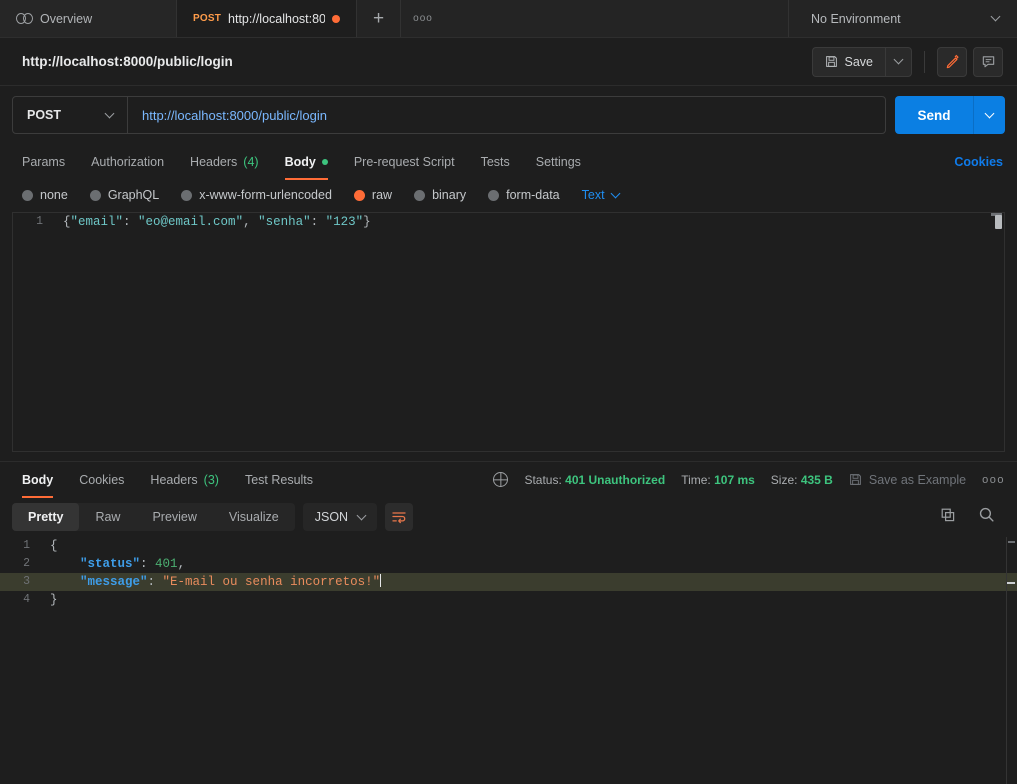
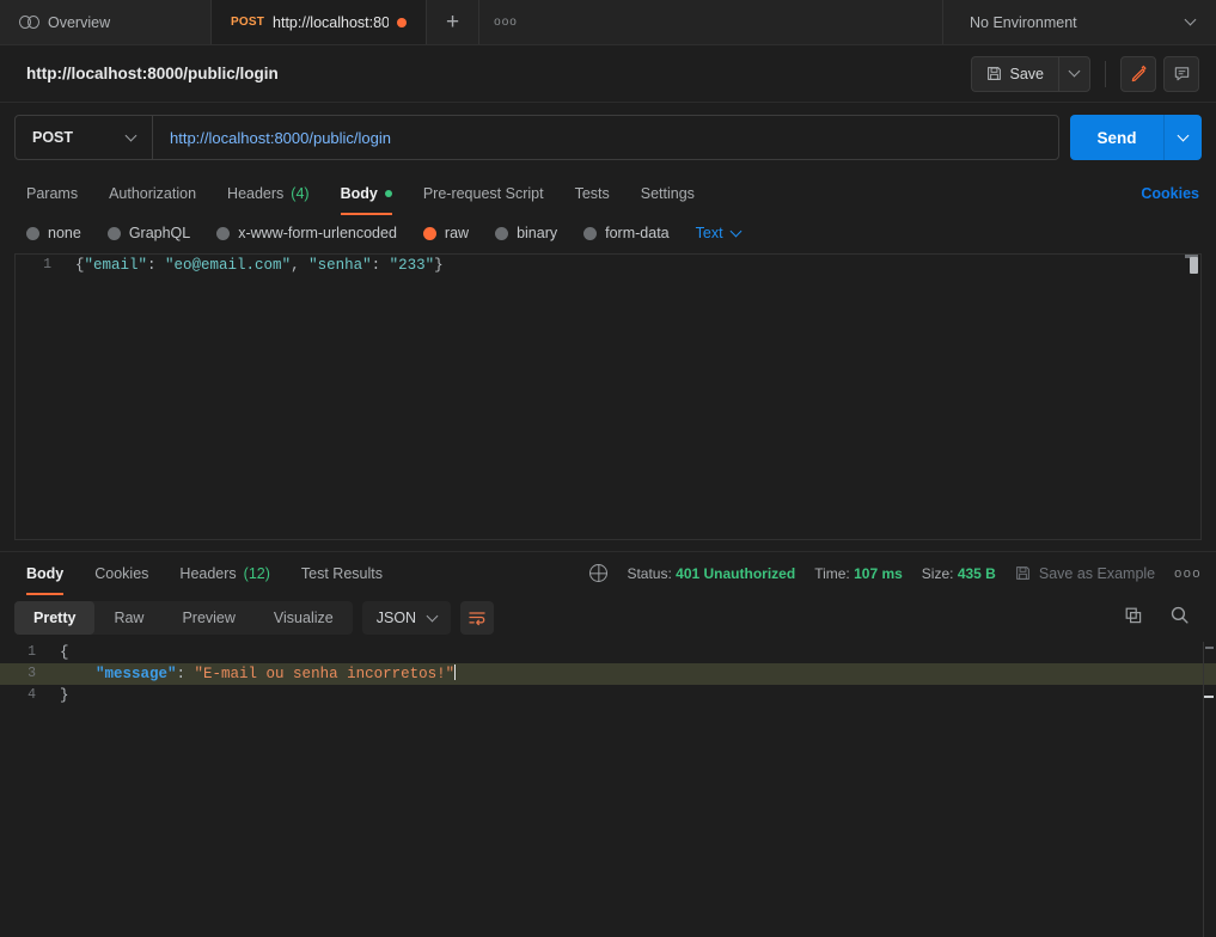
  Overview
  POST
  http://localhost:80
  +
  ooo
  No Environment
  http://localhost:8000/public/login
  Save
  POST
  http://localhost:8000/public/login
  Send
  Params
  Authorization
  Headers
  (4)
  Body
  Pre-request Script
  Tests
  Settings
  Cookies
  none
  GraphQL
  x-www-form-urlencoded
  raw
  binary
  form-data
  Text
  1
- {"email": "eo@email.com", "senha": "123"}
+ {"email": "eo@email.com", "senha": "233"}
  Body
  Cookies
  Headers
- (3)
+ (12)
  Test Results
  Status: 401 Unauthorized
  Time: 107 ms
  Size: 435 B
  Save as Example
  ooo
  Pretty
  Raw
  Preview
  Visualize
  JSON
  1
  {
- 2
- "status": 401,
  3
  "message": "E-mail ou senha incorretos!"
  4
  }
